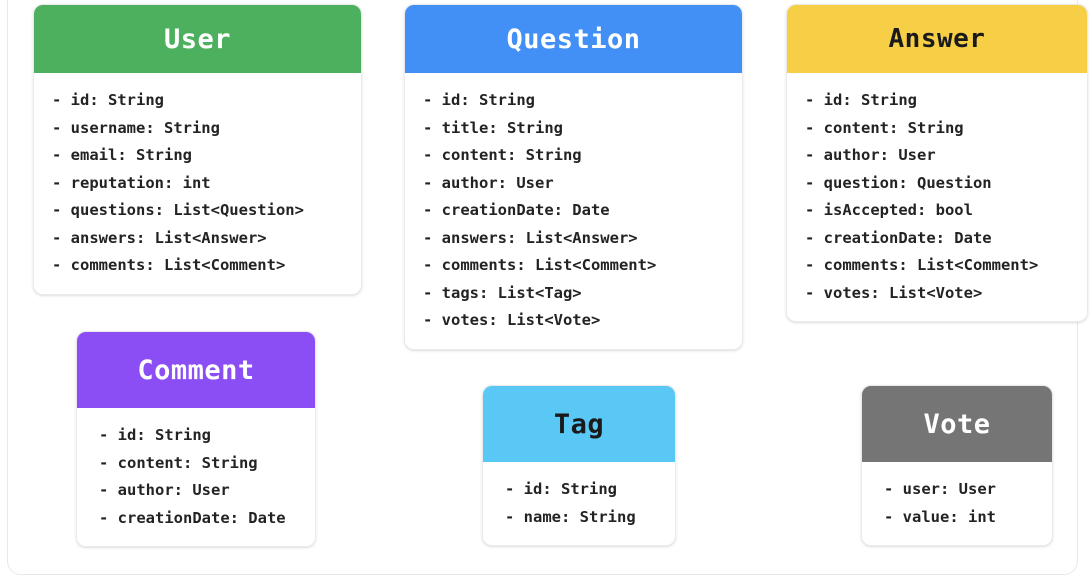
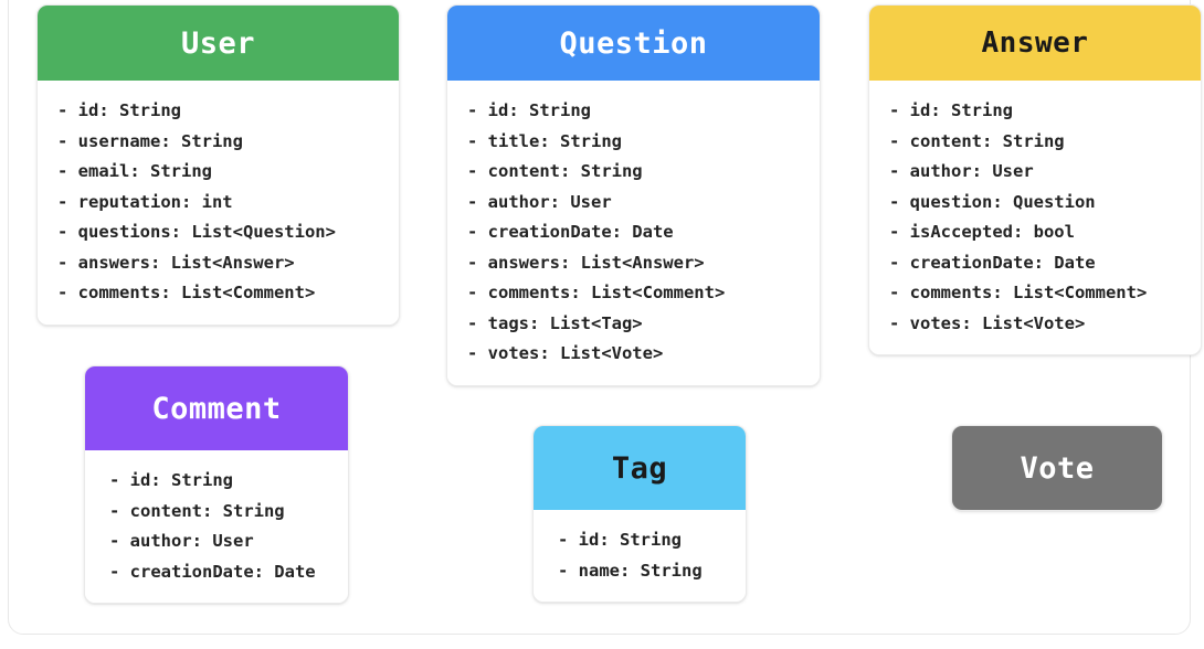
  User
  - id: String
  - username: String
  - email: String
  - reputation: int
  - questions: List<Question>
  - answers: List<Answer>
  - comments: List<Comment>
  Question
  - id: String
  - title: String
  - content: String
  - author: User
  - creationDate: Date
  - answers: List<Answer>
  - comments: List<Comment>
  - tags: List<Tag>
  - votes: List<Vote>
  Answer
  - id: String
  - content: String
  - author: User
  - question: Question
  - isAccepted: bool
  - creationDate: Date
  - comments: List<Comment>
  - votes: List<Vote>
  Comment
  - id: String
  - content: String
  - author: User
  - creationDate: Date
  Tag
  - id: String
  - name: String
  Vote
- - user: User
- - value: int
